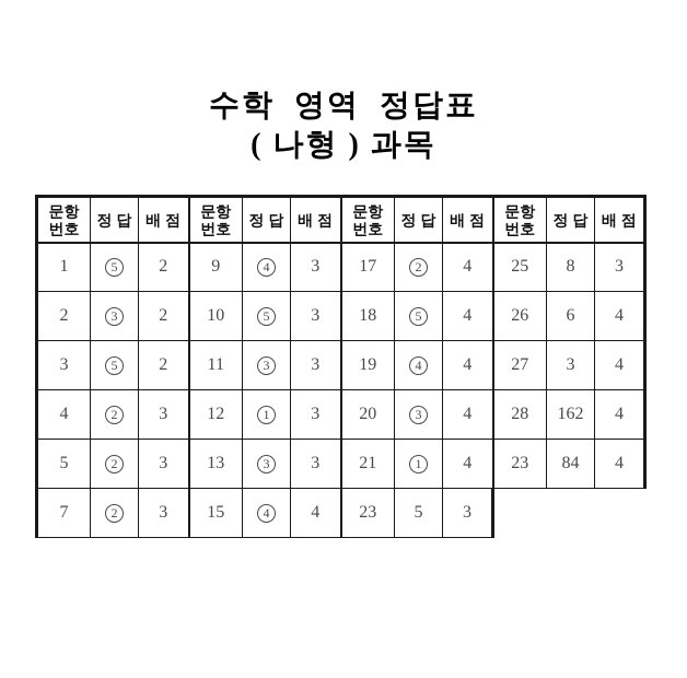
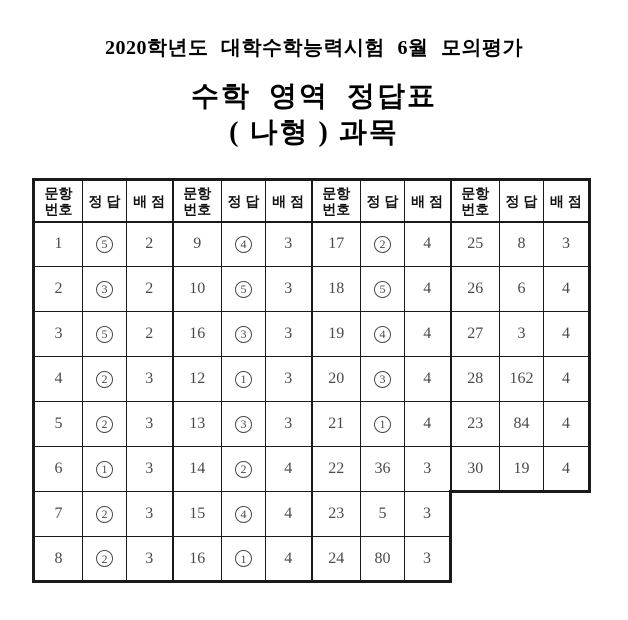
+ 2020학년도 대학수학능력시험 6월 모의평가
  수학 영역 정답표
  ( 나형 ) 과목
  문항 번호	정 답	배 점	문항 번호	정 답	배 점	문항 번호	정 답	배 점	문항 번호	정 답	배 점
  1	5	2	9	4	3	17	2	4	25	8	3
  2	3	2	10	5	3	18	5	4	26	6	4
- 3	5	2	11	3	3	19	4	4	27	3	4
+ 3	5	2	16	3	3	19	4	4	27	3	4
  4	2	3	12	1	3	20	3	4	28	162	4
  5	2	3	13	3	3	21	1	4	23	84	4
+ 6	1	3	14	2	4	22	36	3	30	19	4
  7	2	3	15	4	4	23	5	3
+ 8	2	3	16	1	4	24	80	3
